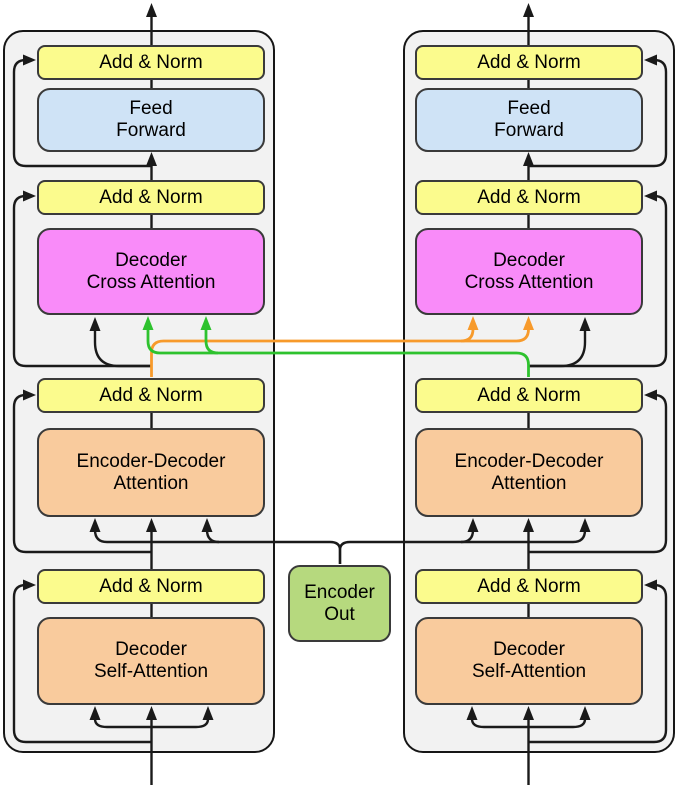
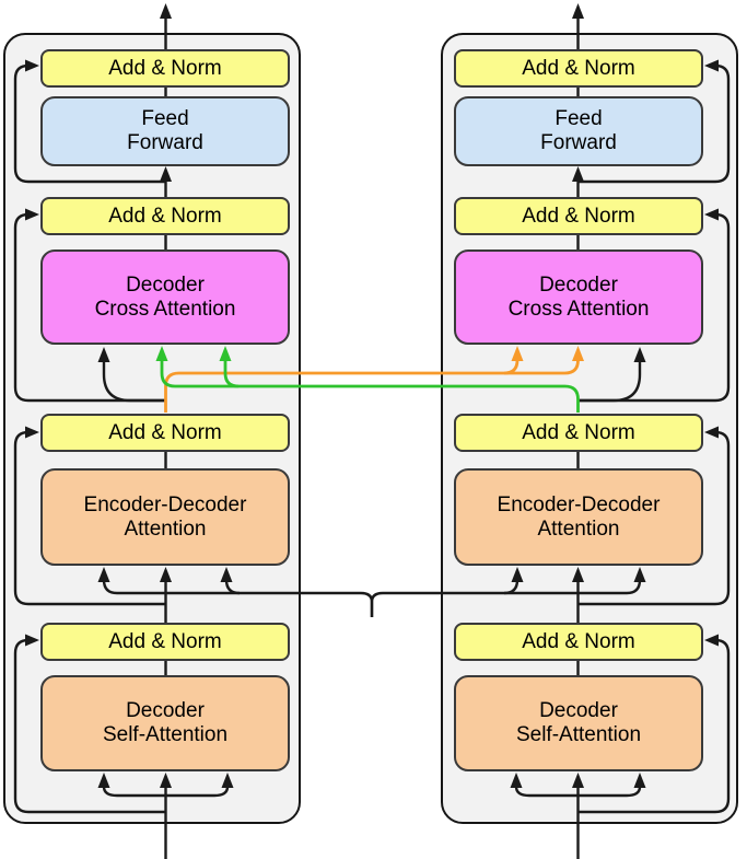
  Add & Norm
  Feed
  Forward
  Add & Norm
  Decoder
  Cross Attention
  Add & Norm
  Encoder-Decoder
  Attention
  Add & Norm
  Decoder
  Self-Attention
  Add & Norm
  Feed
  Forward
  Add & Norm
  Decoder
  Cross Attention
  Add & Norm
  Encoder-Decoder
  Attention
  Add & Norm
  Decoder
  Self-Attention
- Encoder
- Out
